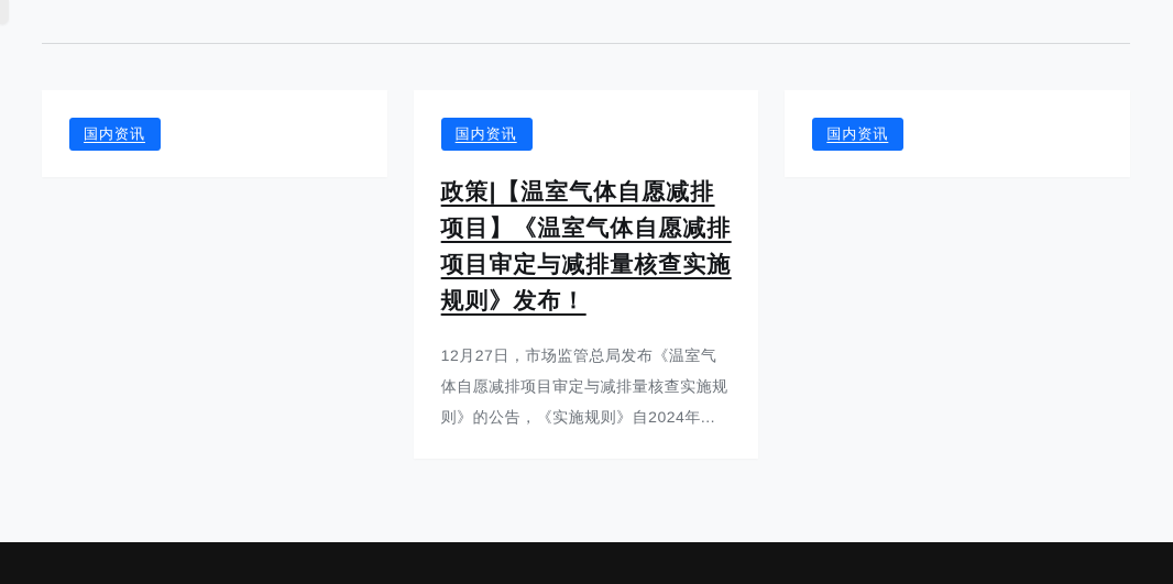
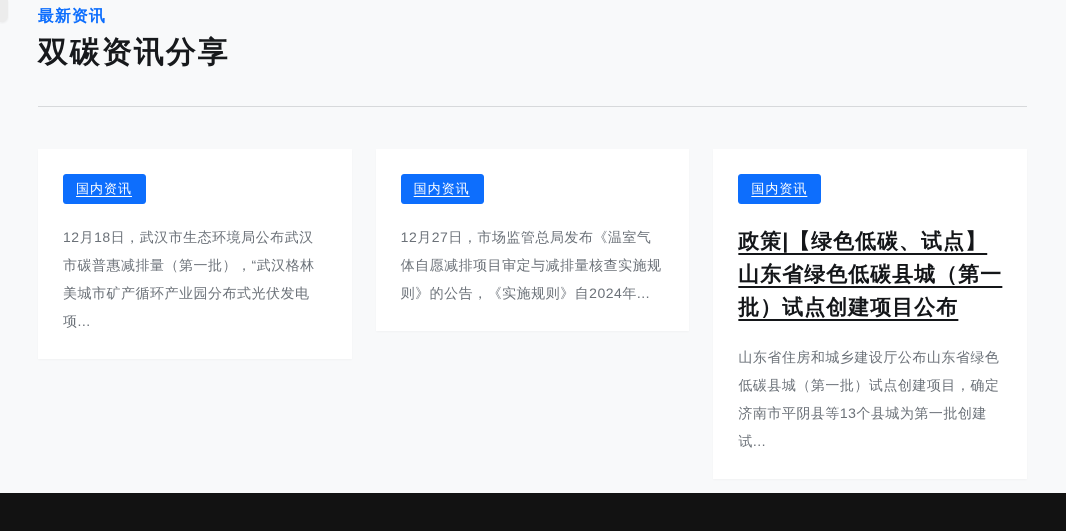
+ 最新资讯
+ 双碳资讯分享
  国内资讯
+ 12月18日，武汉市生态环境局公布武汉市碳普惠减排量（第一批），“武汉格林美城市矿产循环产业园分布式光伏发电项...
  国内资讯
- 政策|【温室气体自愿减排项目】《温室气体自愿减排项目审定与减排量核查实施规则》发布！
  12月27日，市场监管总局发布《温室气体自愿减排项目审定与减排量核查实施规则》的公告，《实施规则》自2024年...
  国内资讯
+ 政策|【绿色低碳、试点】山东省绿色低碳县城（第一批）试点创建项目公布
+ 山东省住房和城乡建设厅公布山东省绿色低碳县城（第一批）试点创建项目，确定济南市平阴县等13个县城为第一批创建试...
